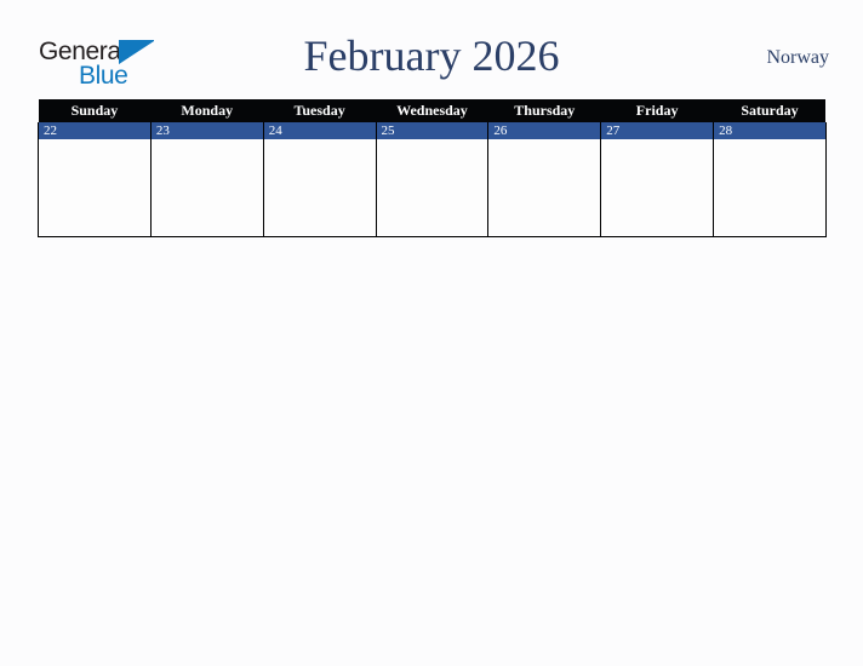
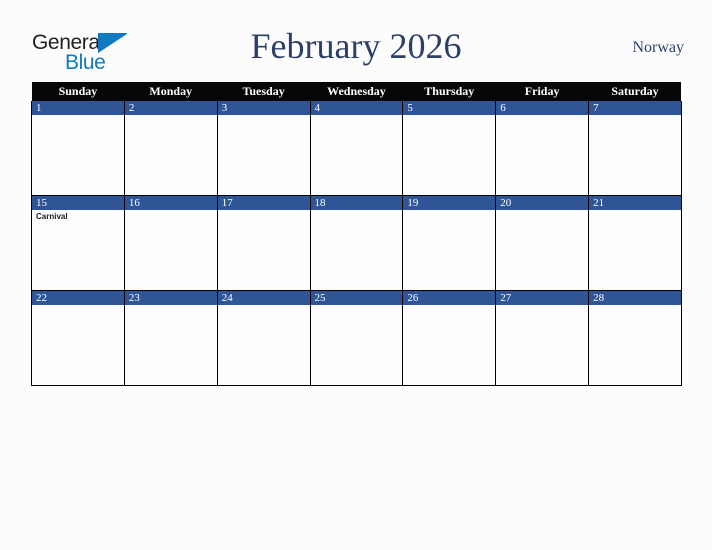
  Genera
  Blue
  February 2026
  Norway
  Sunday	Monday	Tuesday	Wednesday	Thursday	Friday	Saturday
+ 1	2	3	4	5	6	7
+ 15Carnival	16	17	18	19	20	21
  22	23	24	25	26	27	28
